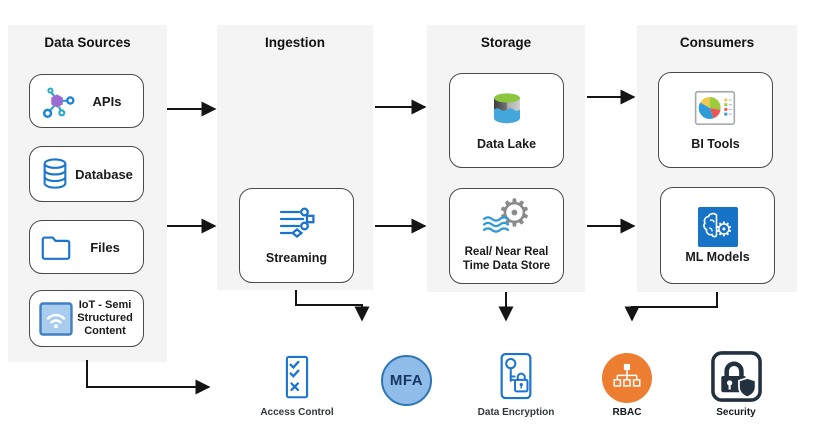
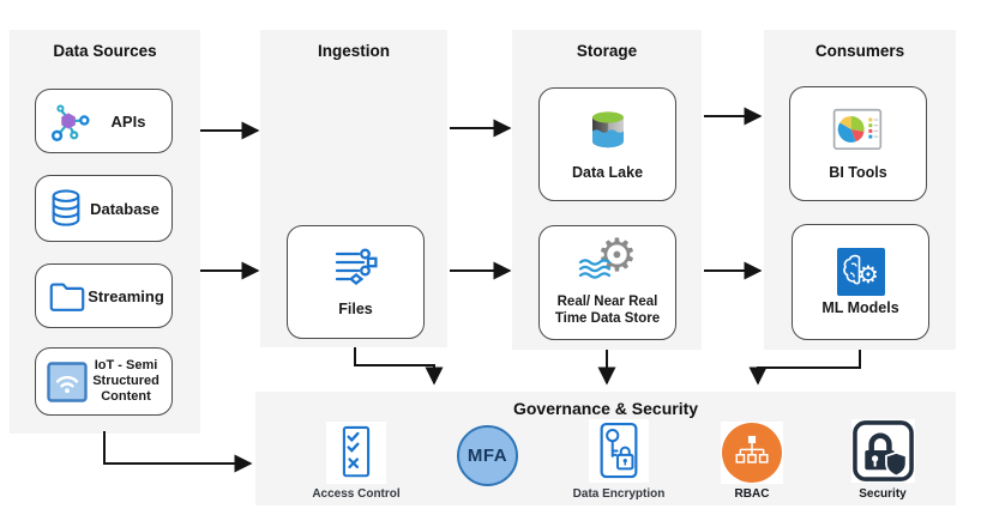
  Data Sources
  Ingestion
  Storage
  Consumers
+ Governance & Security
  APIs
  Database
- Files
+ Streaming
  IoT - Semi Structured Content
- Streaming
+ Files
  Data Lake
  ⚙
  Real/ Near Real Time Data Store
  BI Tools
  ⚙
  ML Models
  Access Control
  MFA
  Data Encryption
  RBAC
  Security
